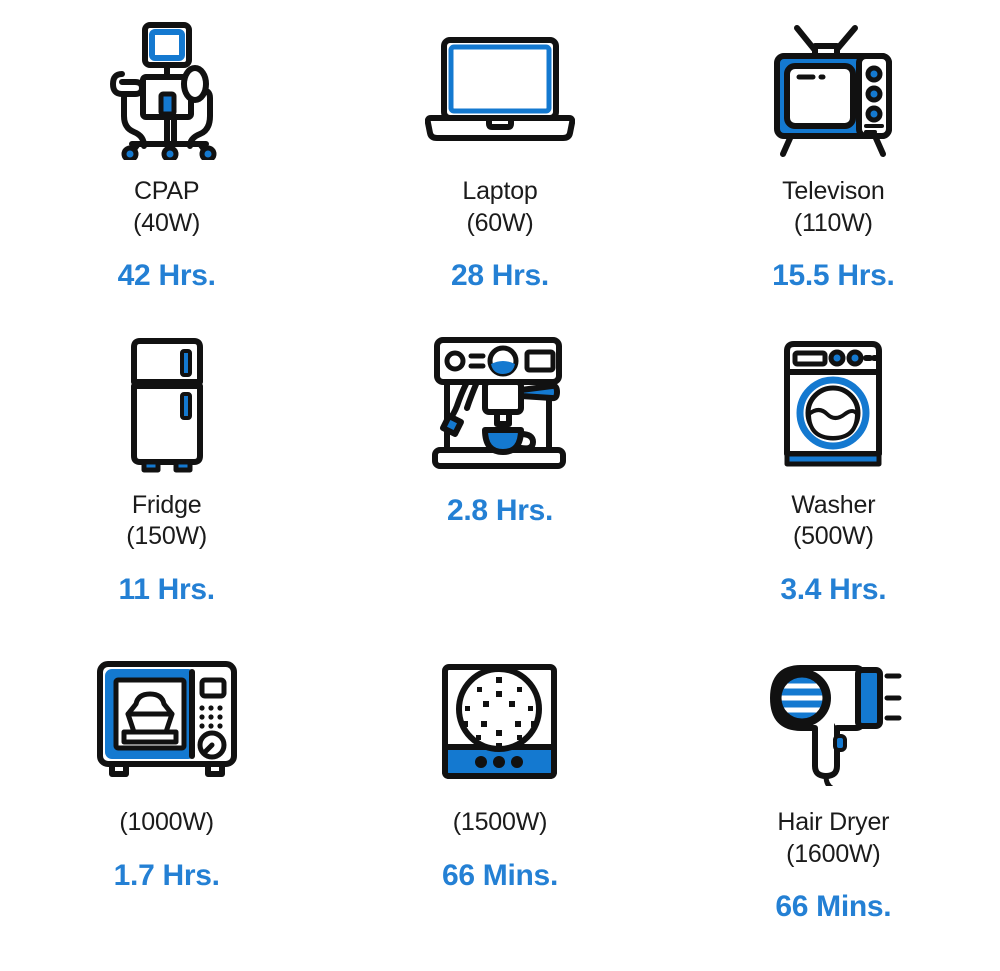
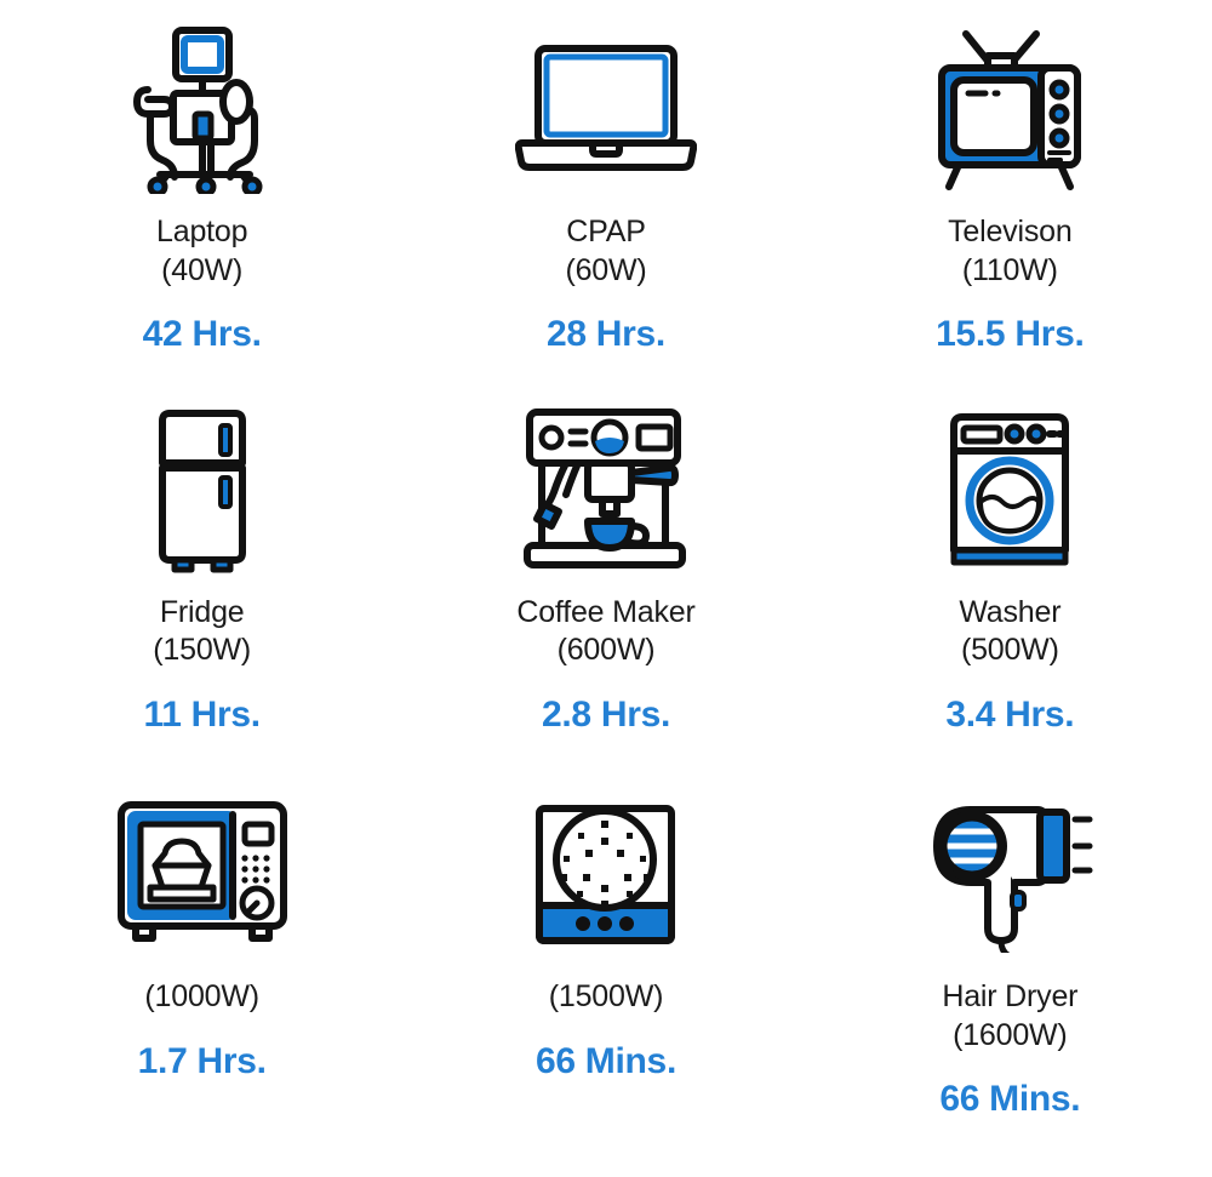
- CPAP
+ Laptop
  (40W)
  42 Hrs.
- Laptop
+ CPAP
  (60W)
  28 Hrs.
  Televison
  (110W)
  15.5 Hrs.
  Fridge
  (150W)
  11 Hrs.
+ Coffee Maker
+ (600W)
  2.8 Hrs.
  Washer
  (500W)
  3.4 Hrs.
  (1000W)
  1.7 Hrs.
  (1500W)
  66 Mins.
  Hair Dryer
  (1600W)
  66 Mins.
